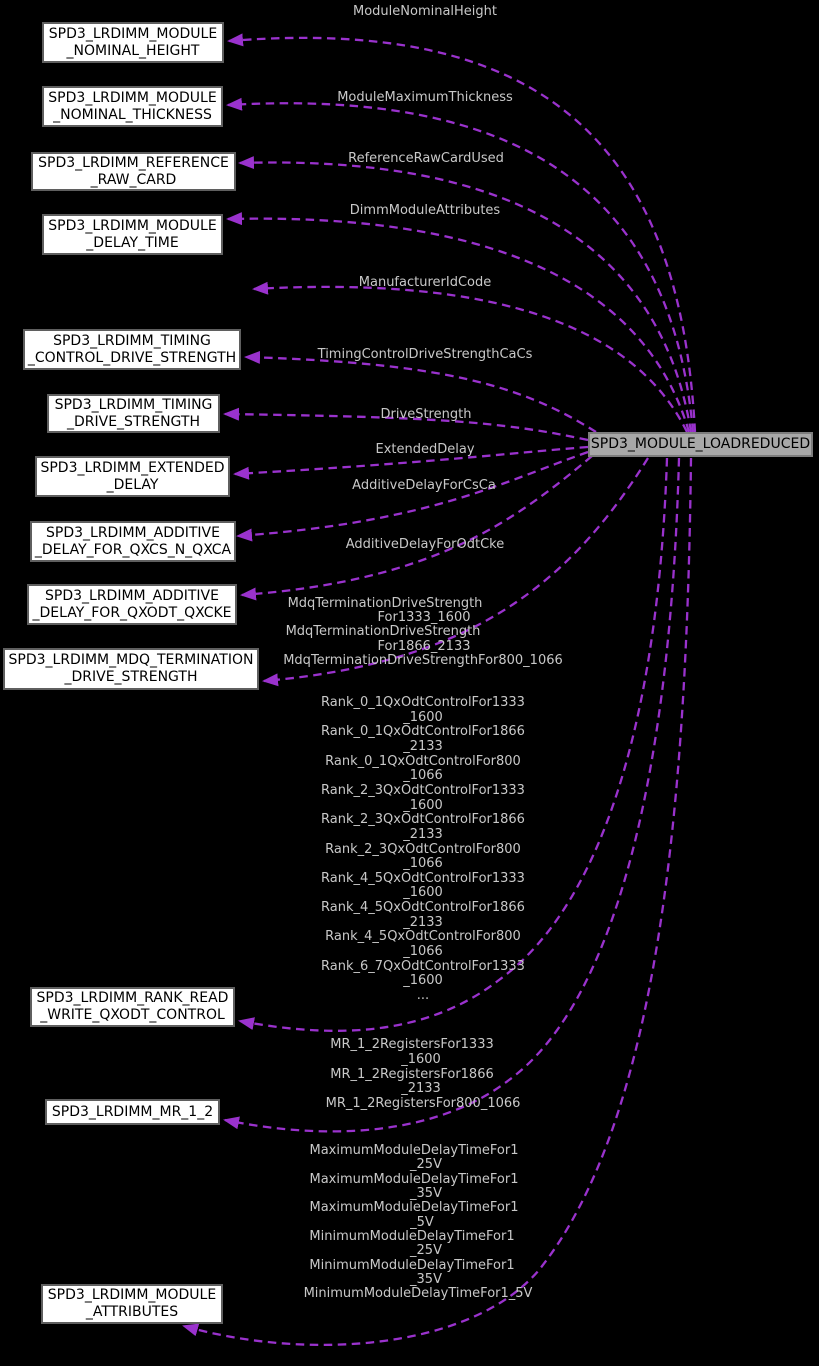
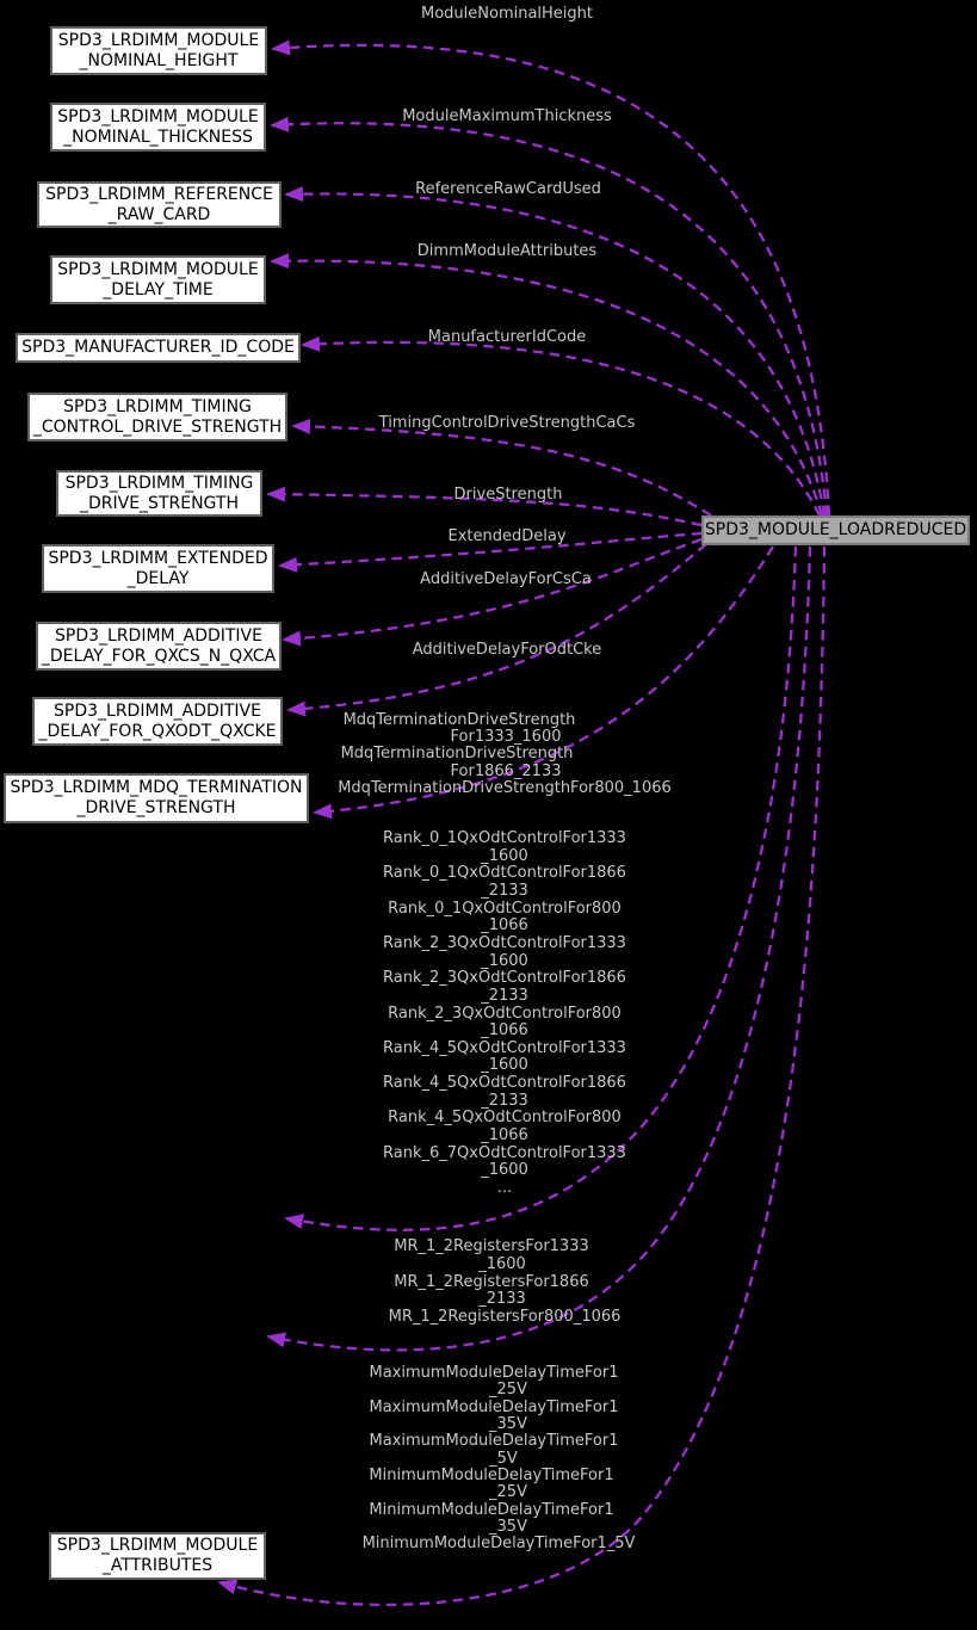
  SPD3_LRDIMM_MODULE
  _NOMINAL_HEIGHT
  SPD3_LRDIMM_MODULE
  _NOMINAL_THICKNESS
  SPD3_LRDIMM_REFERENCE
  _RAW_CARD
  SPD3_LRDIMM_MODULE
  _DELAY_TIME
+ SPD3_MANUFACTURER_ID_CODE
  SPD3_LRDIMM_TIMING
  _CONTROL_DRIVE_STRENGTH
  SPD3_LRDIMM_TIMING
  _DRIVE_STRENGTH
  SPD3_LRDIMM_EXTENDED
  _DELAY
  SPD3_LRDIMM_ADDITIVE
  _DELAY_FOR_QXCS_N_QXCA
  SPD3_LRDIMM_ADDITIVE
  _DELAY_FOR_QXODT_QXCKE
  SPD3_LRDIMM_MDQ_TERMINATION
  _DRIVE_STRENGTH
- SPD3_LRDIMM_RANK_READ
- _WRITE_QXODT_CONTROL
- SPD3_LRDIMM_MR_1_2
  SPD3_LRDIMM_MODULE
  _ATTRIBUTES
  SPD3_MODULE_LOADREDUCED
  ModuleNominalHeight
  ModuleMaximumThickness
  ReferenceRawCardUsed
  DimmModuleAttributes
  ManufacturerIdCode
  TimingControlDriveStrengthCaCs
  DriveStrength
  ExtendedDelay
  AdditiveDelayForCsCa
  AdditiveDelayForOdtCke
  MdqTerminationDriveStrength
  For1333_1600
  MdqTerminationDriveStrength
  For1866_2133
  MdqTerminationDriveStrengthFor800_1066
  Rank_0_1QxOdtControlFor1333
  _1600
  Rank_0_1QxOdtControlFor1866
  _2133
  Rank_0_1QxOdtControlFor800
  _1066
  Rank_2_3QxOdtControlFor1333
  _1600
  Rank_2_3QxOdtControlFor1866
  _2133
  Rank_2_3QxOdtControlFor800
  _1066
  Rank_4_5QxOdtControlFor1333
  _1600
  Rank_4_5QxOdtControlFor1866
  _2133
  Rank_4_5QxOdtControlFor800
  _1066
  Rank_6_7QxOdtControlFor1333
  _1600
  ...
  MR_1_2RegistersFor1333
  _1600
  MR_1_2RegistersFor1866
  _2133
  MR_1_2RegistersFor800_1066
  MaximumModuleDelayTimeFor1
  _25V
  MaximumModuleDelayTimeFor1
  _35V
  MaximumModuleDelayTimeFor1
  _5V
  MinimumModuleDelayTimeFor1
  _25V
  MinimumModuleDelayTimeFor1
  _35V
  MinimumModuleDelayTimeFor1_5V
